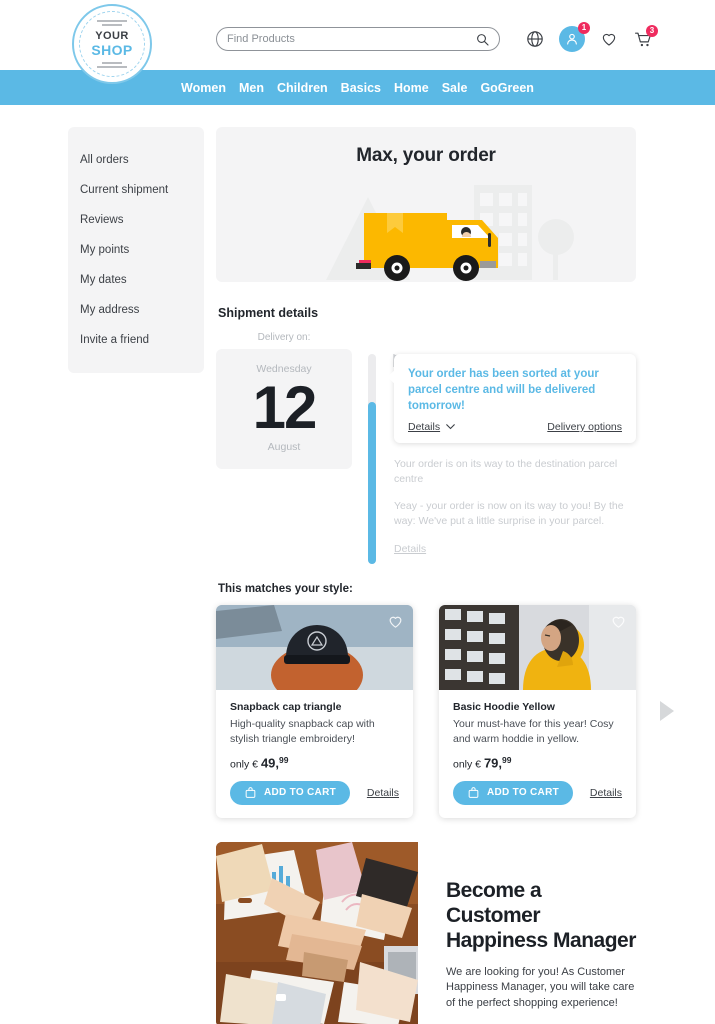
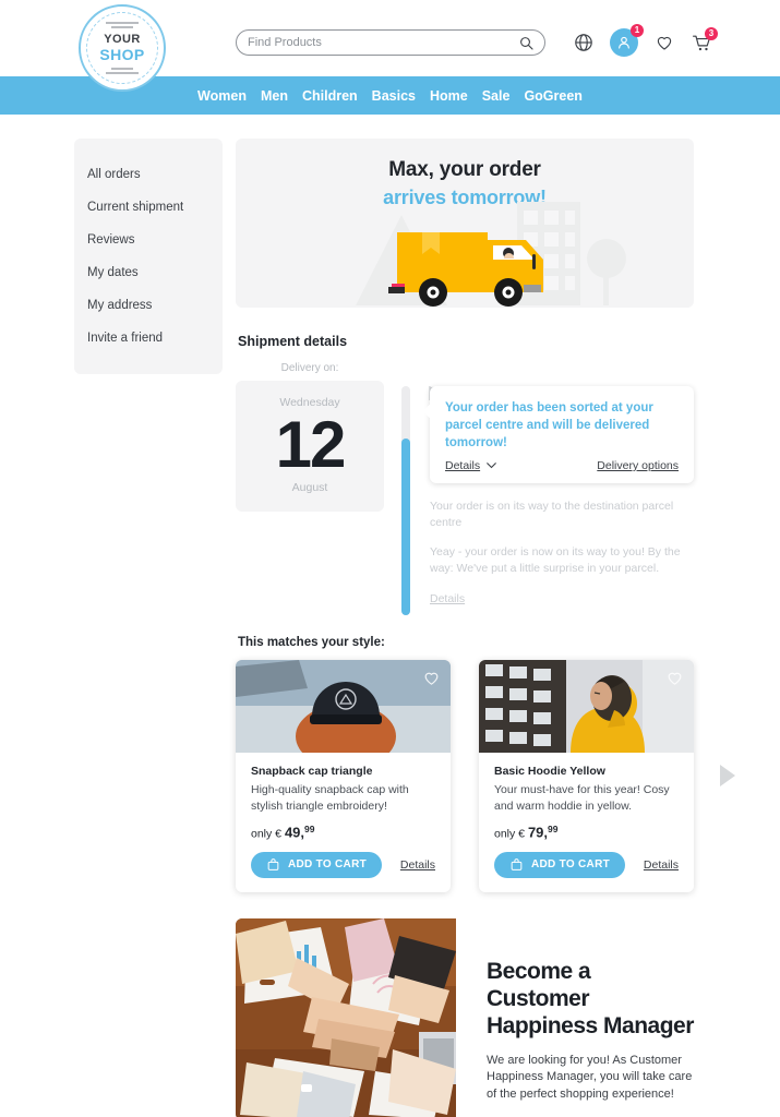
  YOUR
  SHOP
  Find Products
  1
  3
  Women
  Men
  Children
  Basics
  Home
  Sale
  GoGreen
  All orders
  Current shipment
  Reviews
- My points
  My dates
  My address
  Invite a friend
  Max, your order
+ arrives tomorrow!
  Shipment details
  Delivery on:
  Wednesday
  12
  August
  Your order has been sorted at your parcel centre and will be delivered tomorrow!
  Details
  Delivery options
  Your order is on its way to the destination parcel centre
  Yeay - your order is now on its way to you! By the way: We've put a little surprise in your parcel.
  Details
  This matches your style:
  Snapback cap triangle
  High-quality snapback cap with stylish triangle embroidery!
  only € 49,99
  ADD TO CART
  Details
  Basic Hoodie Yellow
  Your must-have for this year! Cosy and warm hoddie in yellow.
  only € 79,99
  ADD TO CART
  Details
  Become a Customer Happiness Manager
  We are looking for you! As Customer Happiness Manager, you will take care of the perfect shopping experience!
